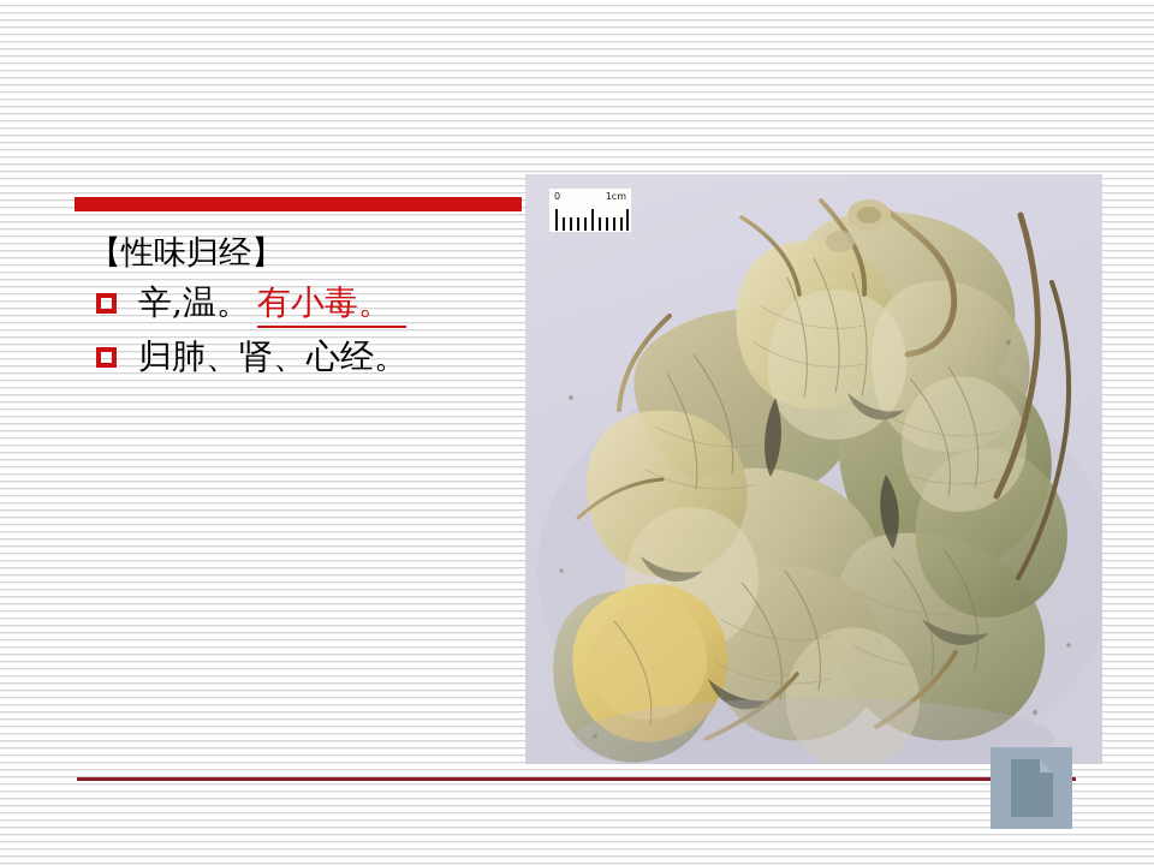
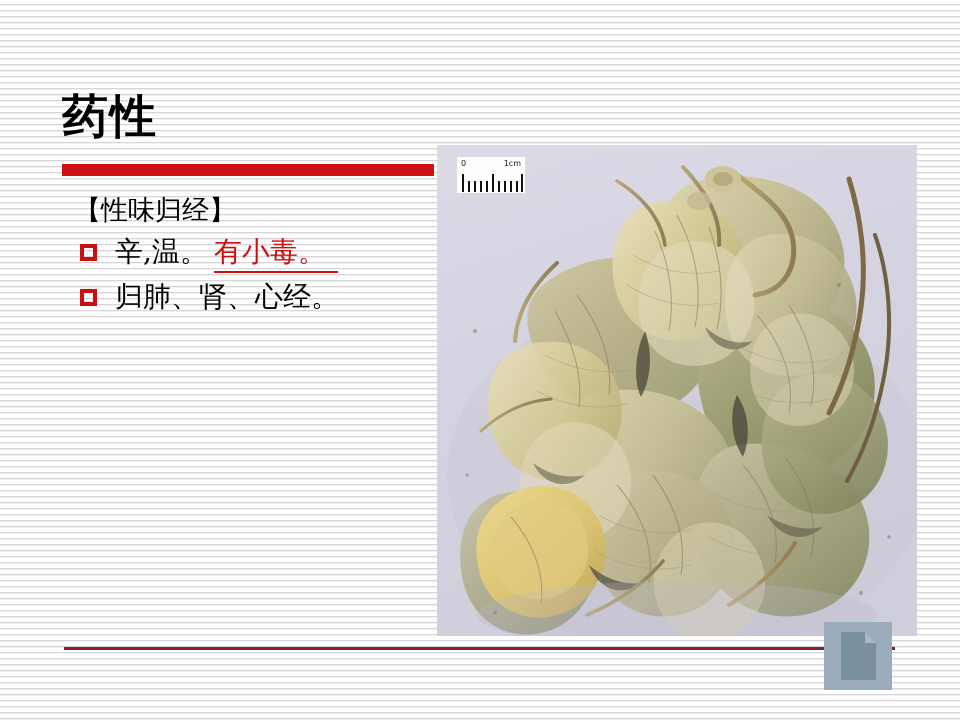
+ 药性
  【性味归经】
  辛,温。 有小毒。
  归肺、肾、心经。
  0
  1cm
